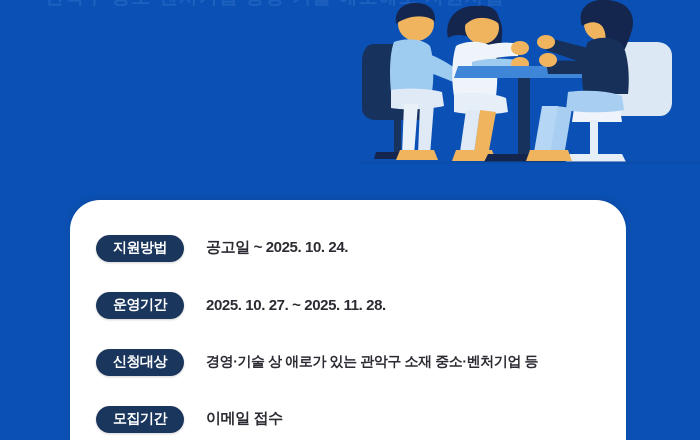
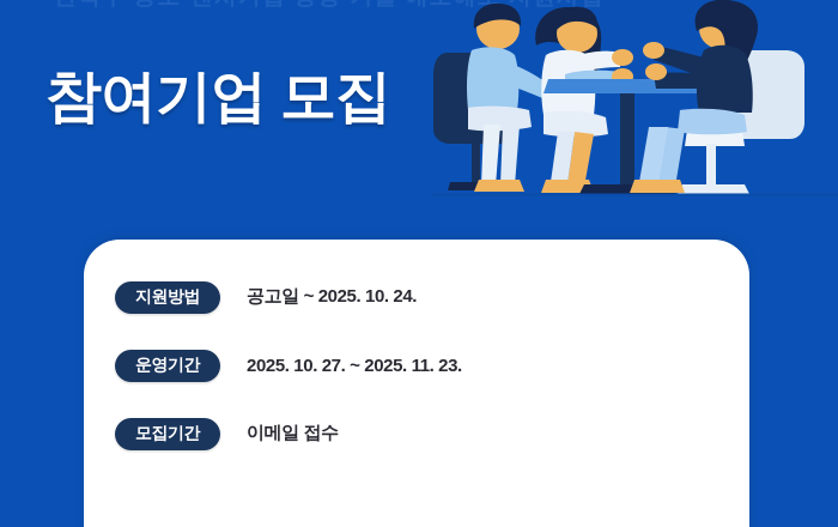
+ 참여기업 모집
  지원방법
  공고일 ~ 2025. 10. 24.
  운영기간
- 2025. 10. 27. ~ 2025. 11. 28.
+ 2025. 10. 27. ~ 2025. 11. 23.
- 신청대상
- 경영·기술 상 애로가 있는 관악구 소재 중소·벤처기업 등
  모집기간
  이메일 접수
